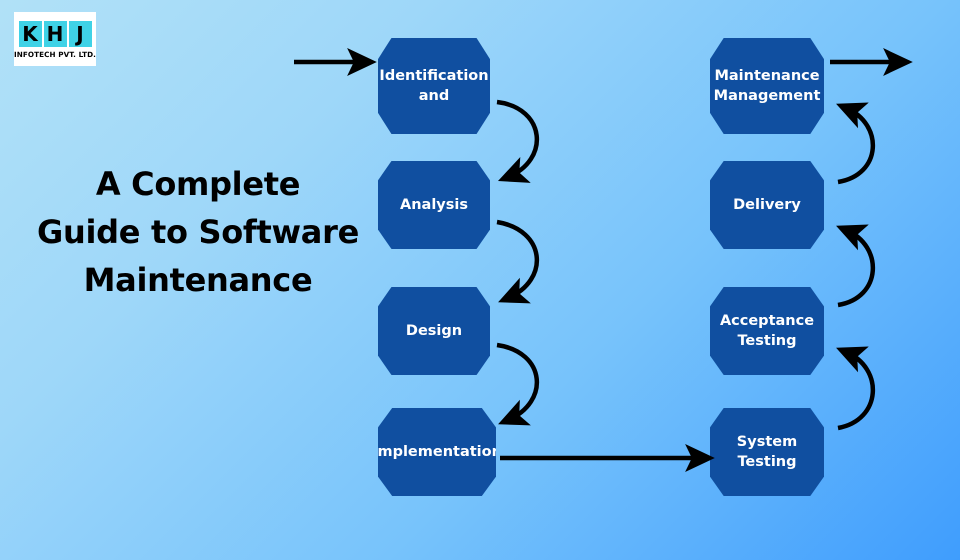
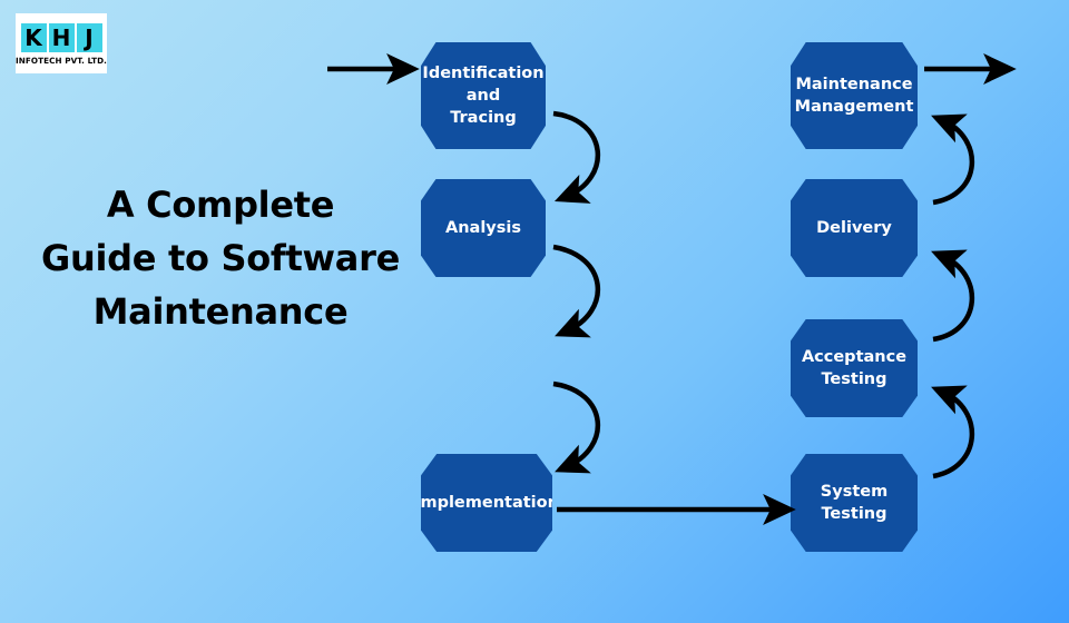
  K
  H
  J
  INFOTECH PVT. LTD.
  A Complete
  Guide to Software
  Maintenance
  Identification
  and
+ Tracing
  Analysis
- Design
  mplementatio
  Maintenance
  Management
  Delivery
  Acceptance
  Testing
  System
  Testing
